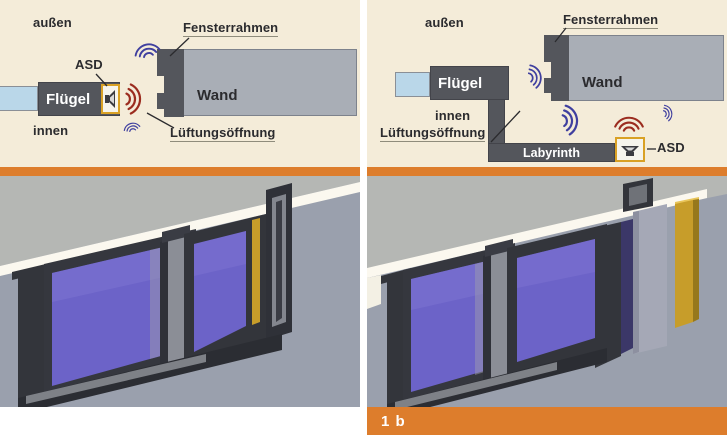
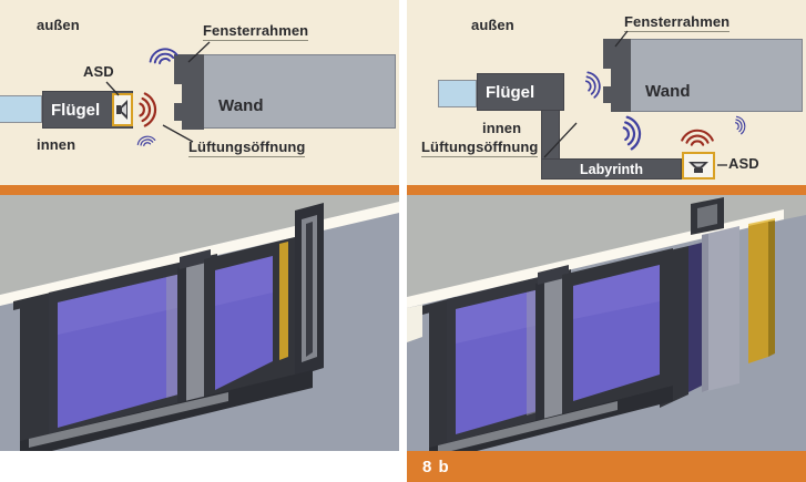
  außen
  Fensterrahmen
  Wand
  ASD
  Flügel
  innen
  Lüftungsöffnung
  außen
  Fensterrahmen
  Wand
  Flügel
  Labyrinth
  innen
  Lüftungsöffnung
  ASD
- 1 b
+ 8 b
